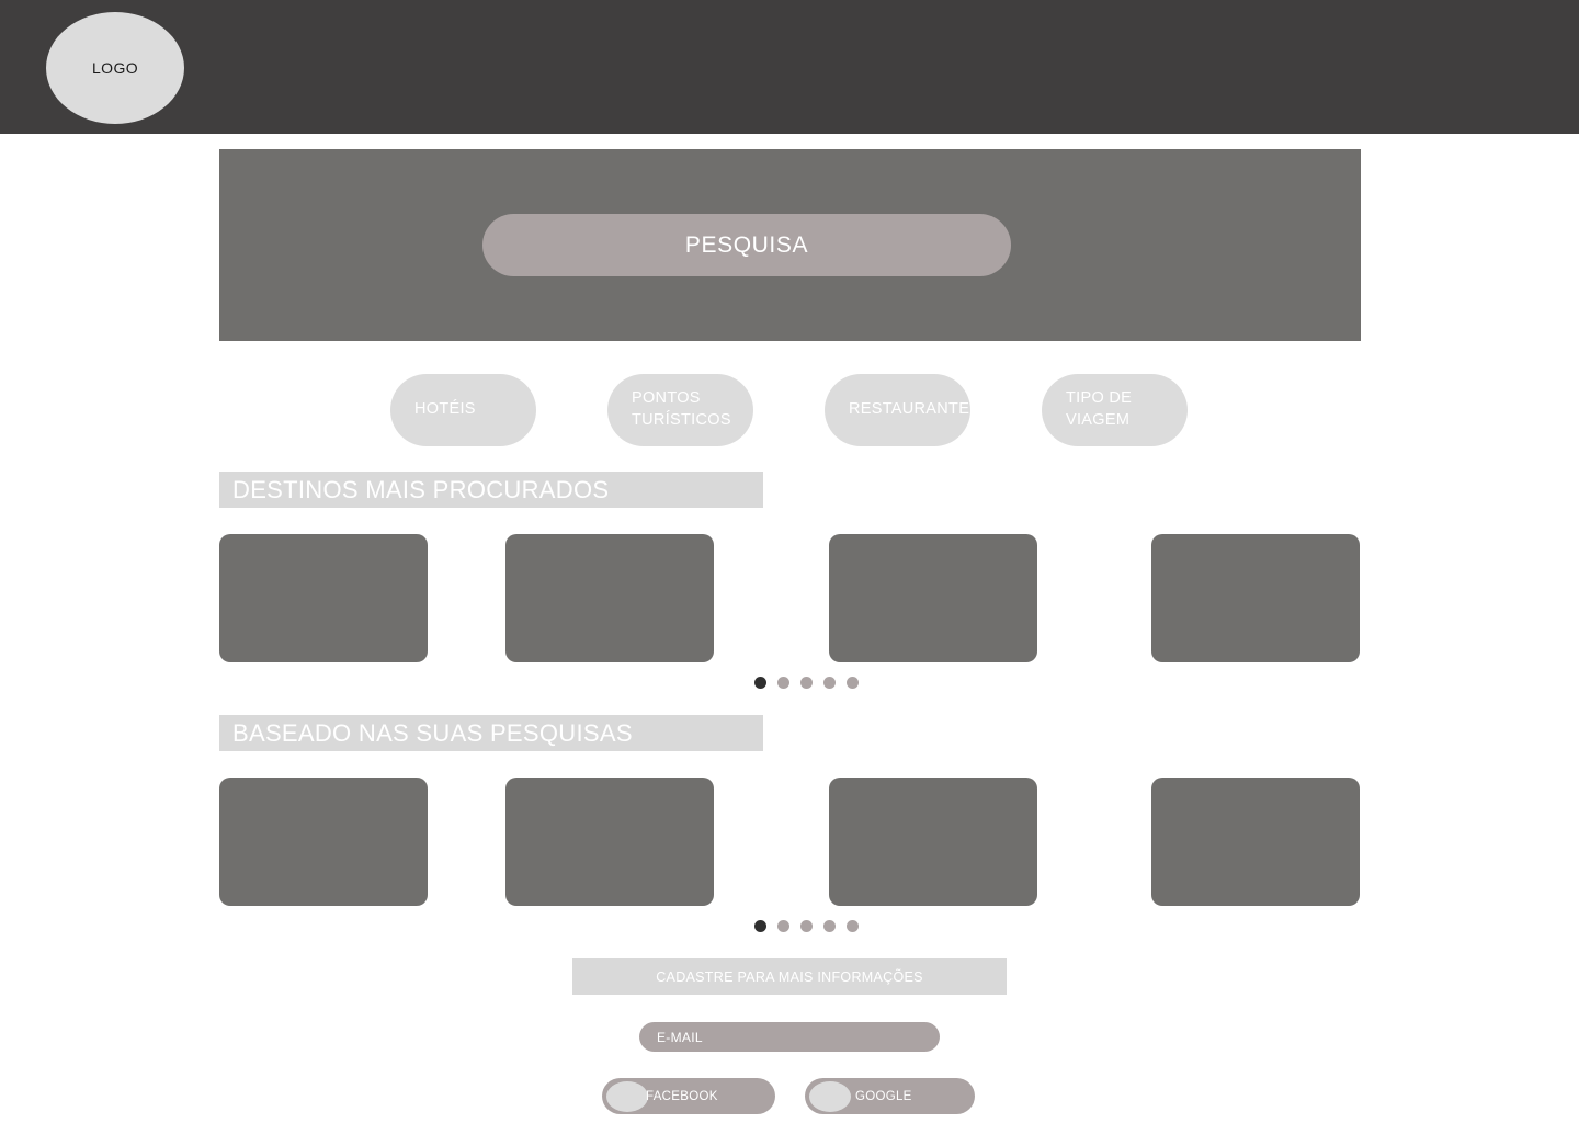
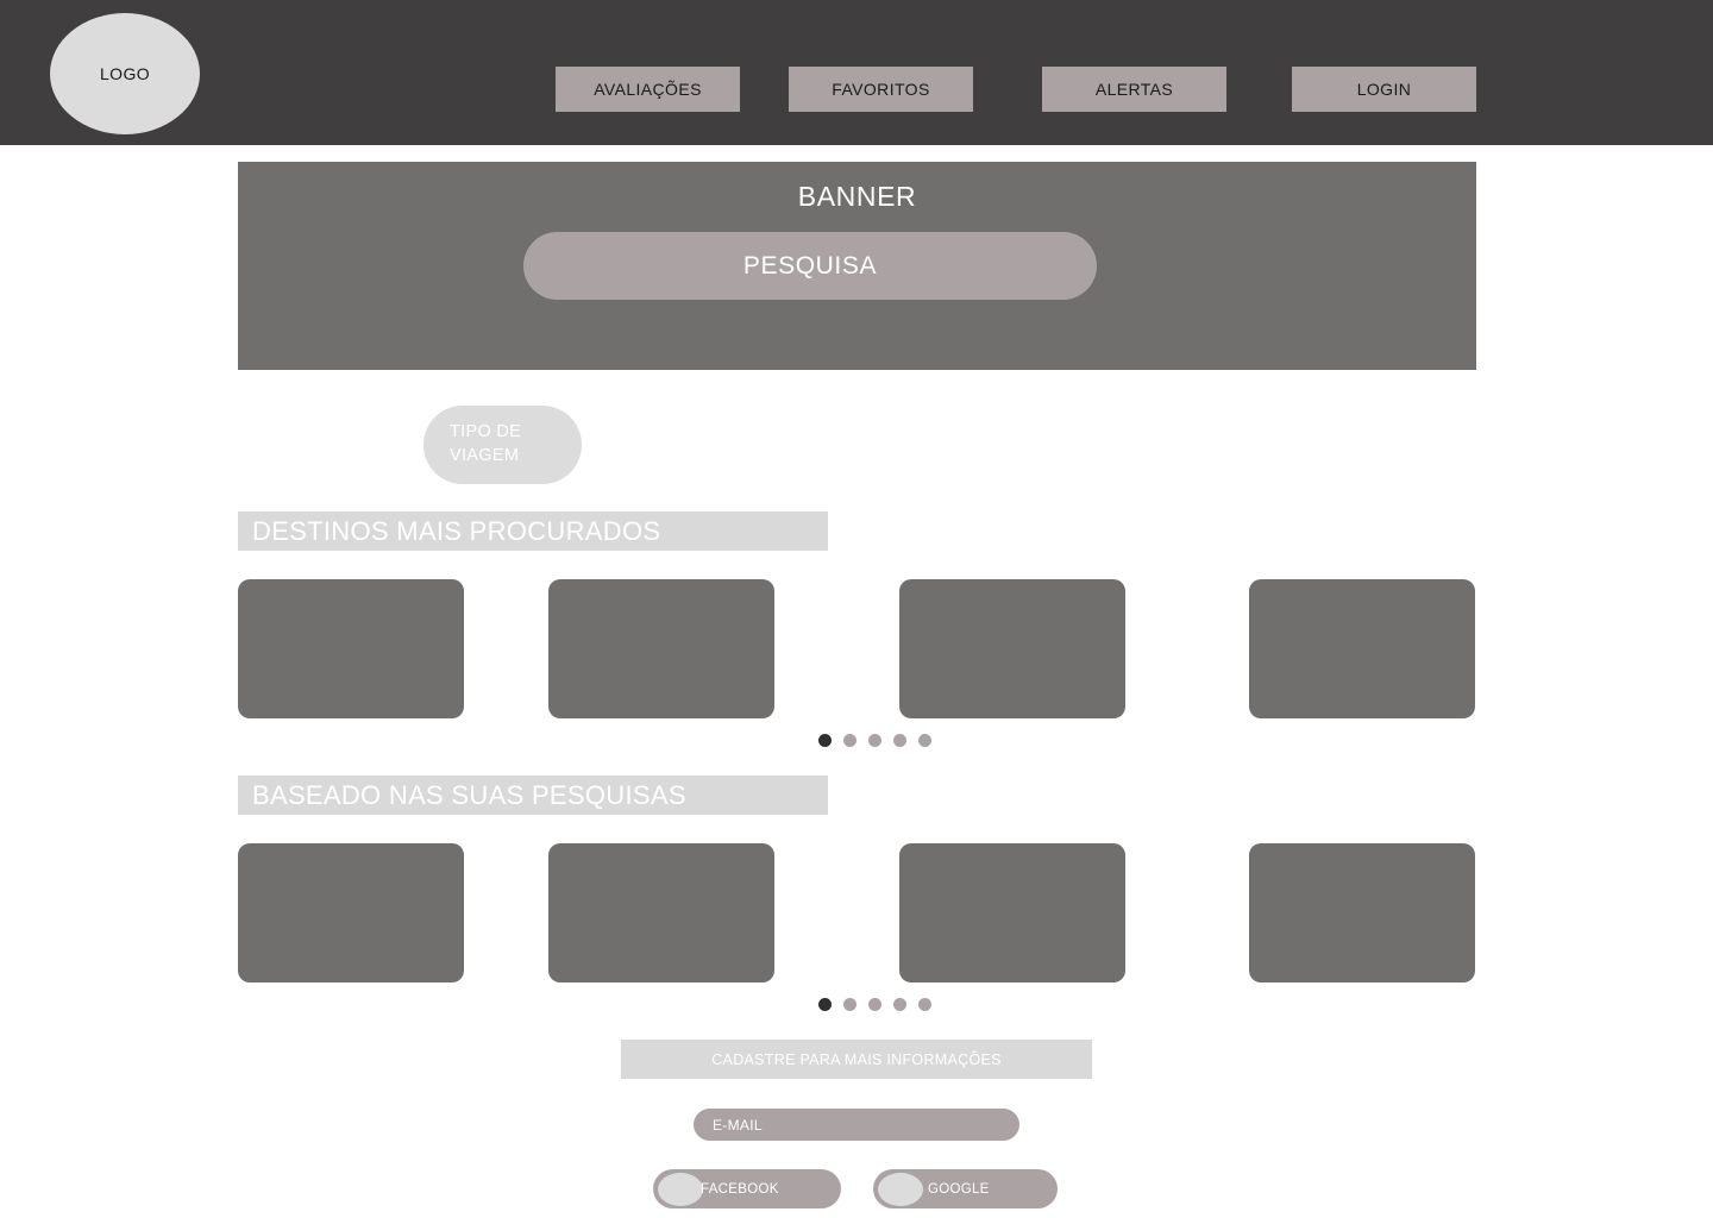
  LOGO
+ AVALIAÇÕES
+ FAVORITOS
+ ALERTAS
+ LOGIN
+ BANNER
  PESQUISA
- HOTÉIS
- PONTOS TURÍSTICOS
- RESTAURANTE
  TIPO DE VIAGEM
  DESTINOS MAIS PROCURADOS
  BASEADO NAS SUAS PESQUISAS
  CADASTRE PARA MAIS INFORMAÇÕES
  E-MAIL
  FACEBOOK
  GOOGLE
